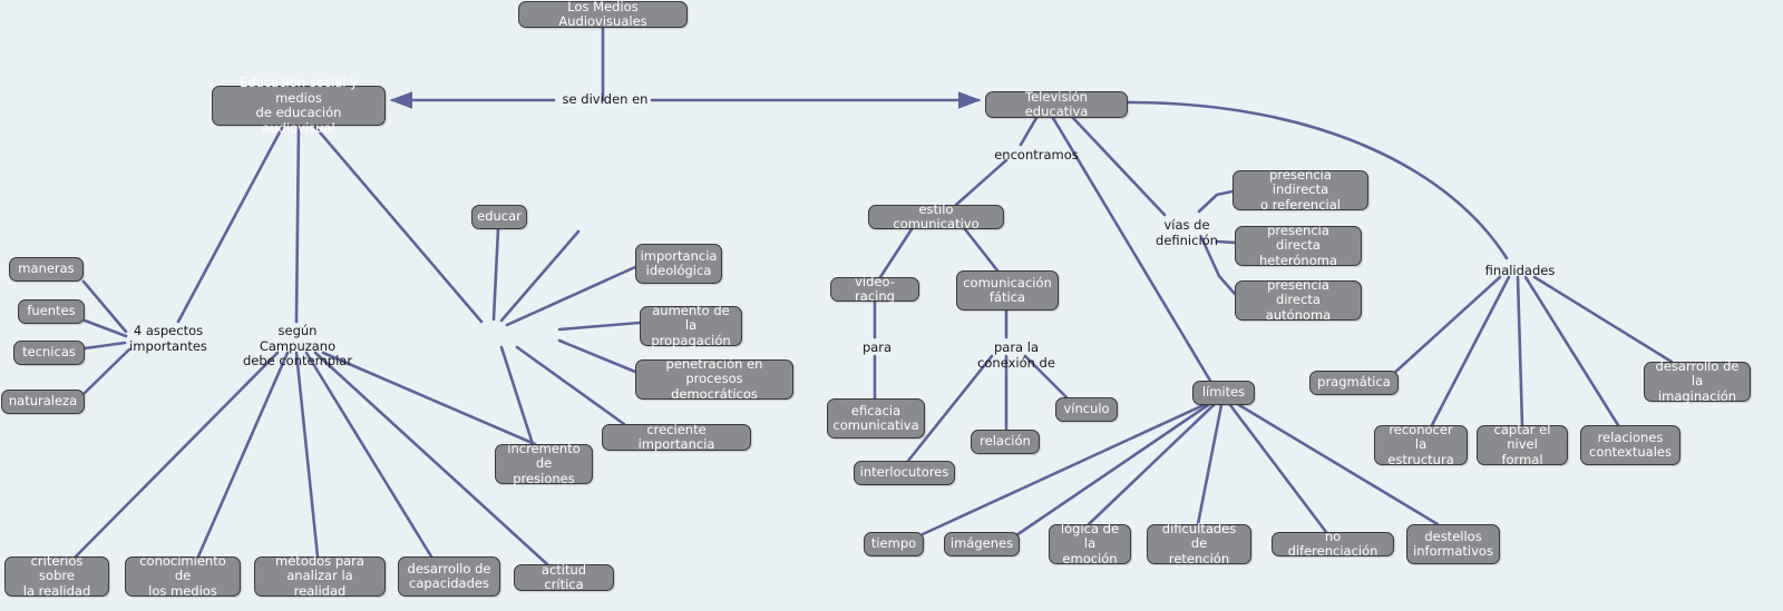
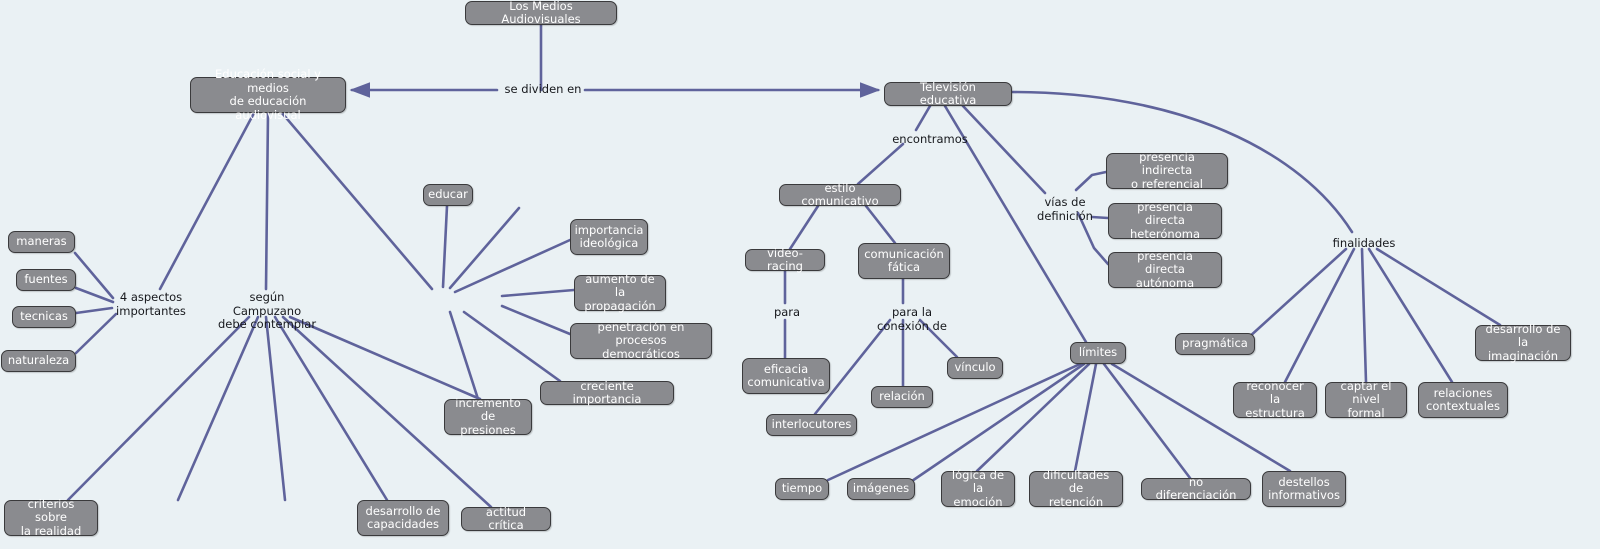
  Los Medios Audiovisuales
  Educación social y medios
  de educación audiovisual
  Televisión educativa
  maneras
  fuentes
  tecnicas
  naturaleza
  educar
  importancia
  ideológica
  aumento de la
  propagación
  penetración en
  procesos democráticos
  creciente importancia
  incremento
  de presiones
  criterios sobre
  la realidad
- conocimiento de
- los medios
- métodos para
- analizar la realidad
  desarrollo de
  capacidades
  actitud crítica
  estilo comunicativo
  video-racing
  comunicación
  fática
  eficacia
  comunicativa
  interlocutores
  relación
  vínculo
  presencia indirecta
  o referencial
  presencia directa
  heterónoma
  presencia directa
  autónoma
  límites
  tiempo
  imágenes
  lógica de
  la emoción
  dificultades de
  retención
  no diferenciación
  destellos
  informativos
  pragmática
  reconocer la
  estructura
  captar el
  nivel formal
  relaciones
  contextuales
  desarrollo de
  la imaginación
  se dividen en
  4 aspectos
  importantes
  según Campuzano
  debe contemplar
  encontramos
  para
  para la
  conexión de
  vías de
  definición
  finalidades
